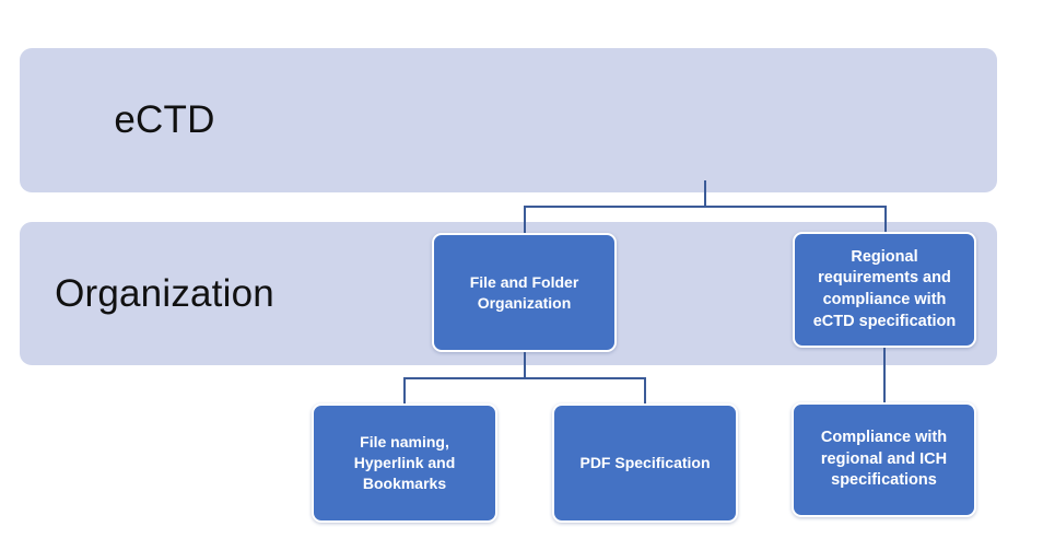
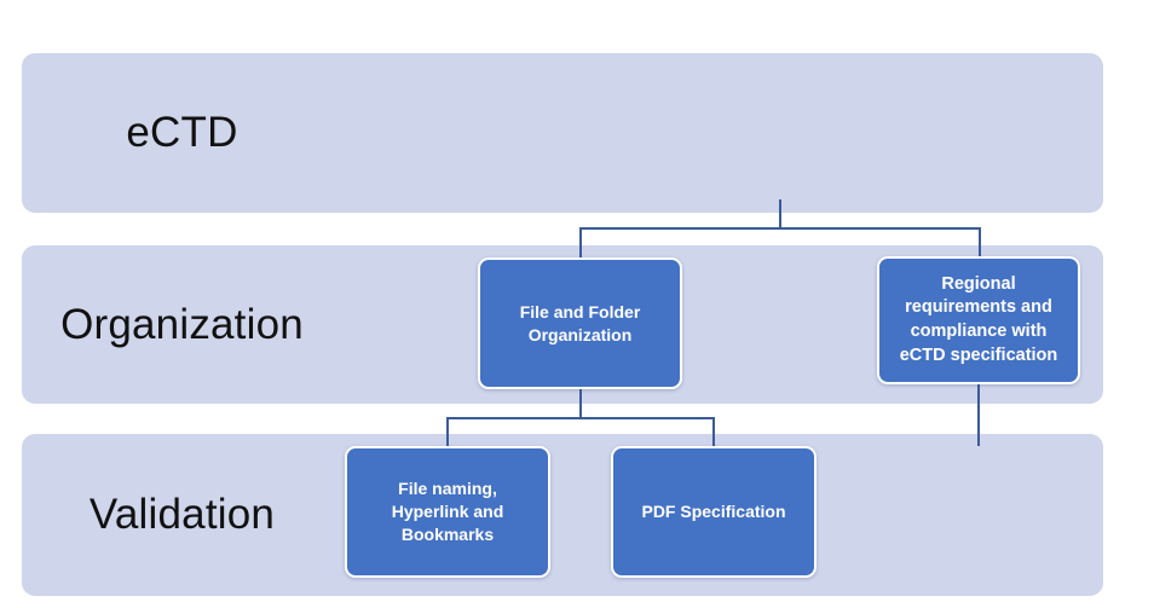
  eCTD
  Organization
+ Validation
  File and Folder
  Organization
  Regional
  requirements and
  compliance with
  eCTD specification
  File naming,
  Hyperlink and
  Bookmarks
  PDF Specification
- Compliance with
- regional and ICH
- specifications
